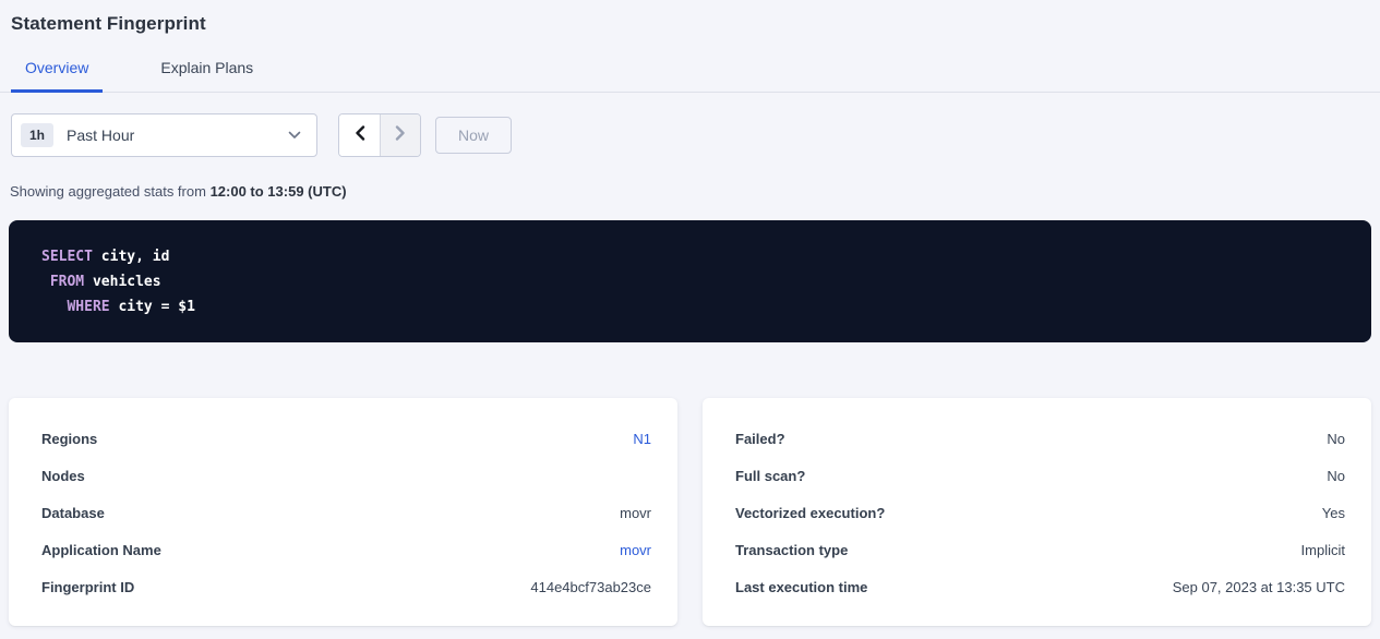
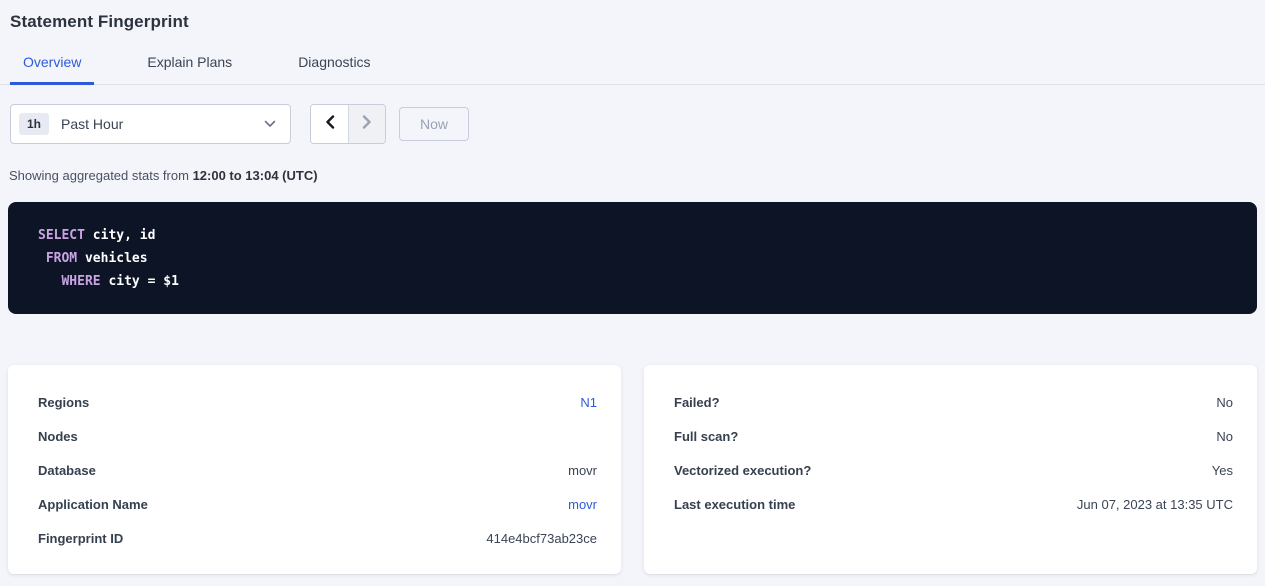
  Statement Fingerprint
  Overview
  Explain Plans
+ Diagnostics
  1h
  Past Hour
  Now
- Showing aggregated stats from 12:00 to 13:59 (UTC)
+ Showing aggregated stats from 12:00 to 13:04 (UTC)
  SELECT city, id
  FROM vehicles
  WHERE city = $1
  Regions
  N1
  Nodes
  Database
  movr
  Application Name
  movr
  Fingerprint ID
  414e4bcf73ab23ce
  Failed?
  No
  Full scan?
  No
  Vectorized execution?
  Yes
- Transaction type
- Implicit
  Last execution time
- Sep 07, 2023 at 13:35 UTC
+ Jun 07, 2023 at 13:35 UTC
